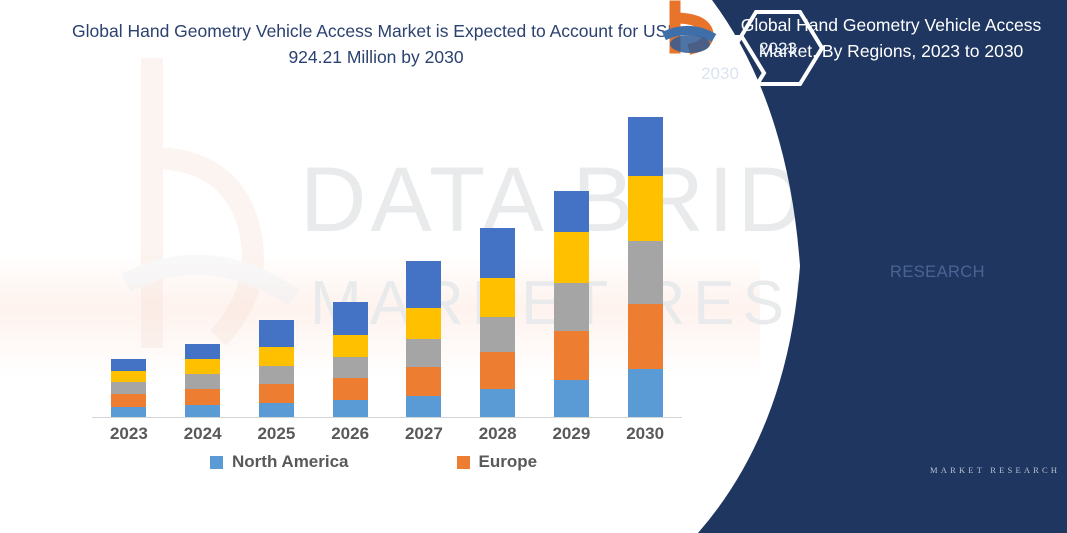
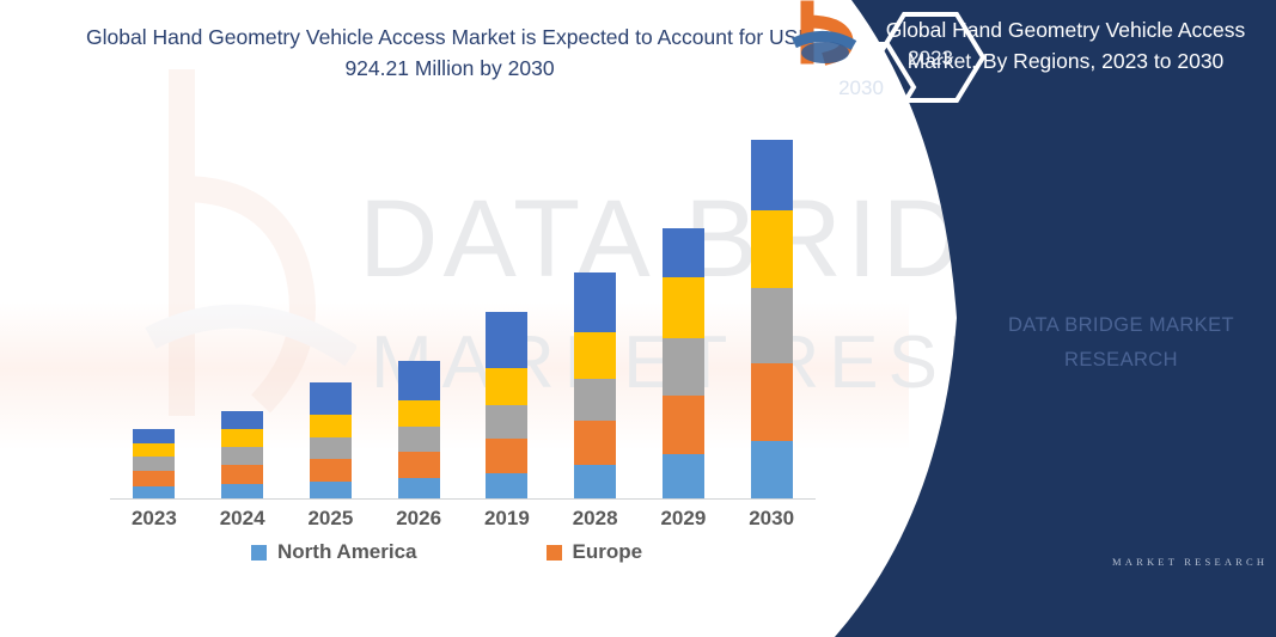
  DATA BRID
  Global Hand Geometry Vehicle Access Market is Expected to Account for US 924.21 Million by 2030
  2023
  2024
  2025
  2026
- 2027
+ 2019
  2028
  2029
  2030
  North America
  Europe
  lobal Hand Geometry Vehicle Access Market, By Regions, 2023 to 2030
  2023
  2030
+ DATA BRIDGE MARKET
  RESEARCH
  MARKET RESEARCH
